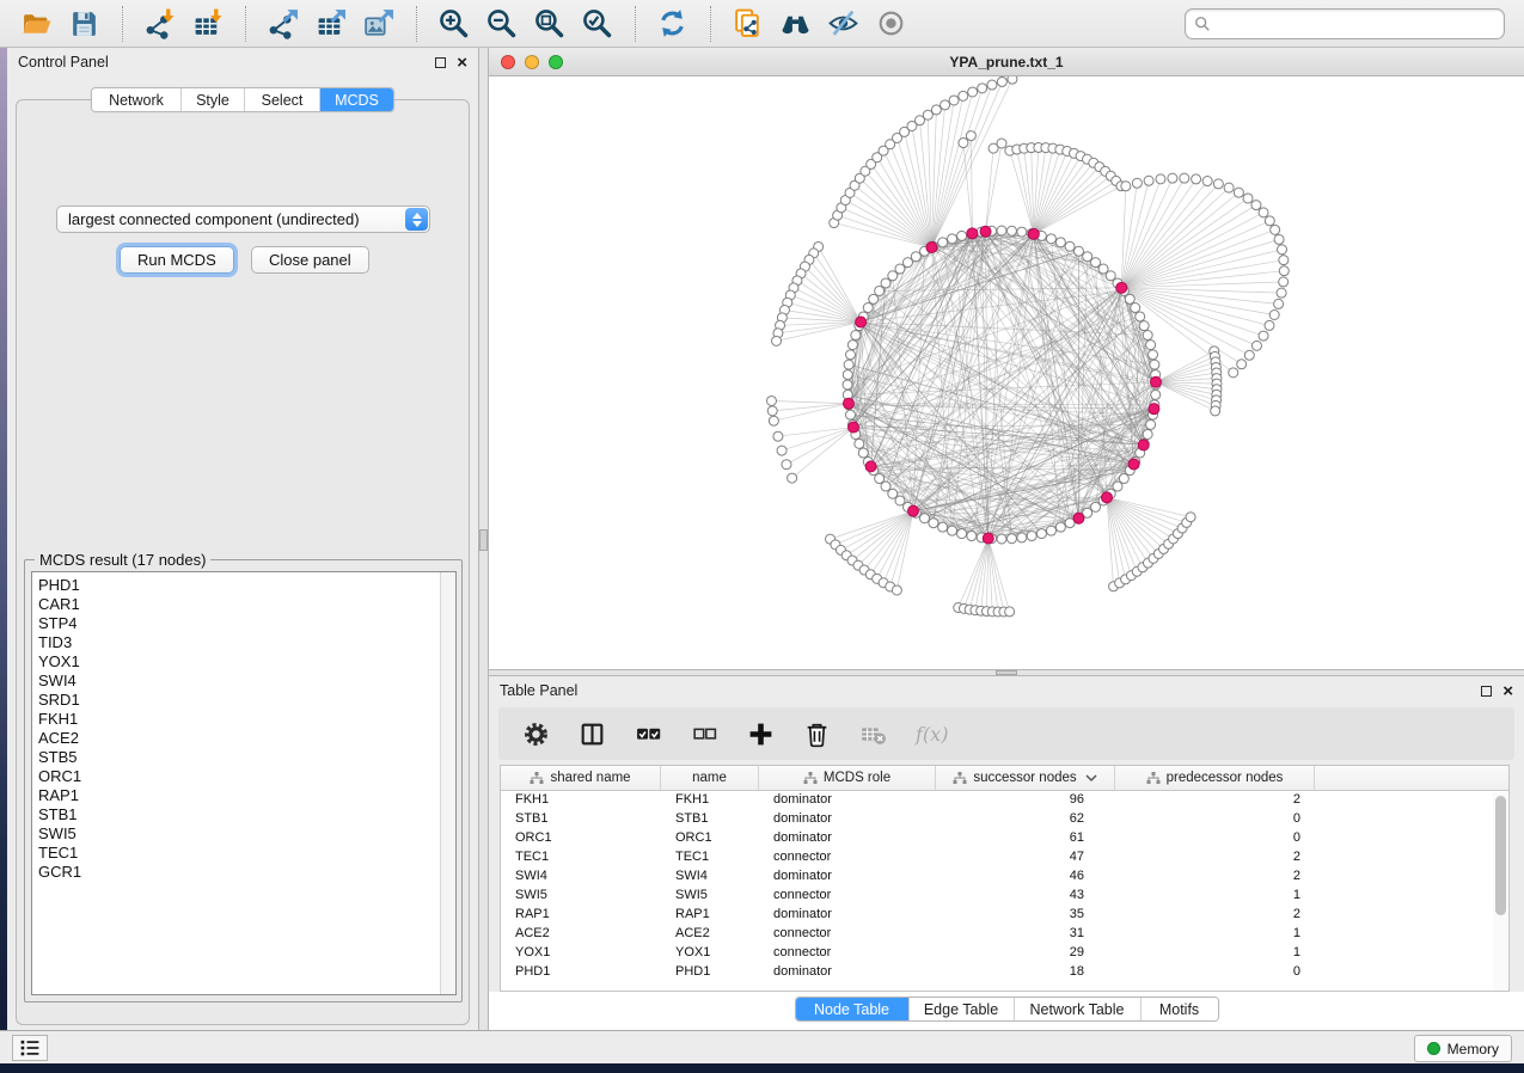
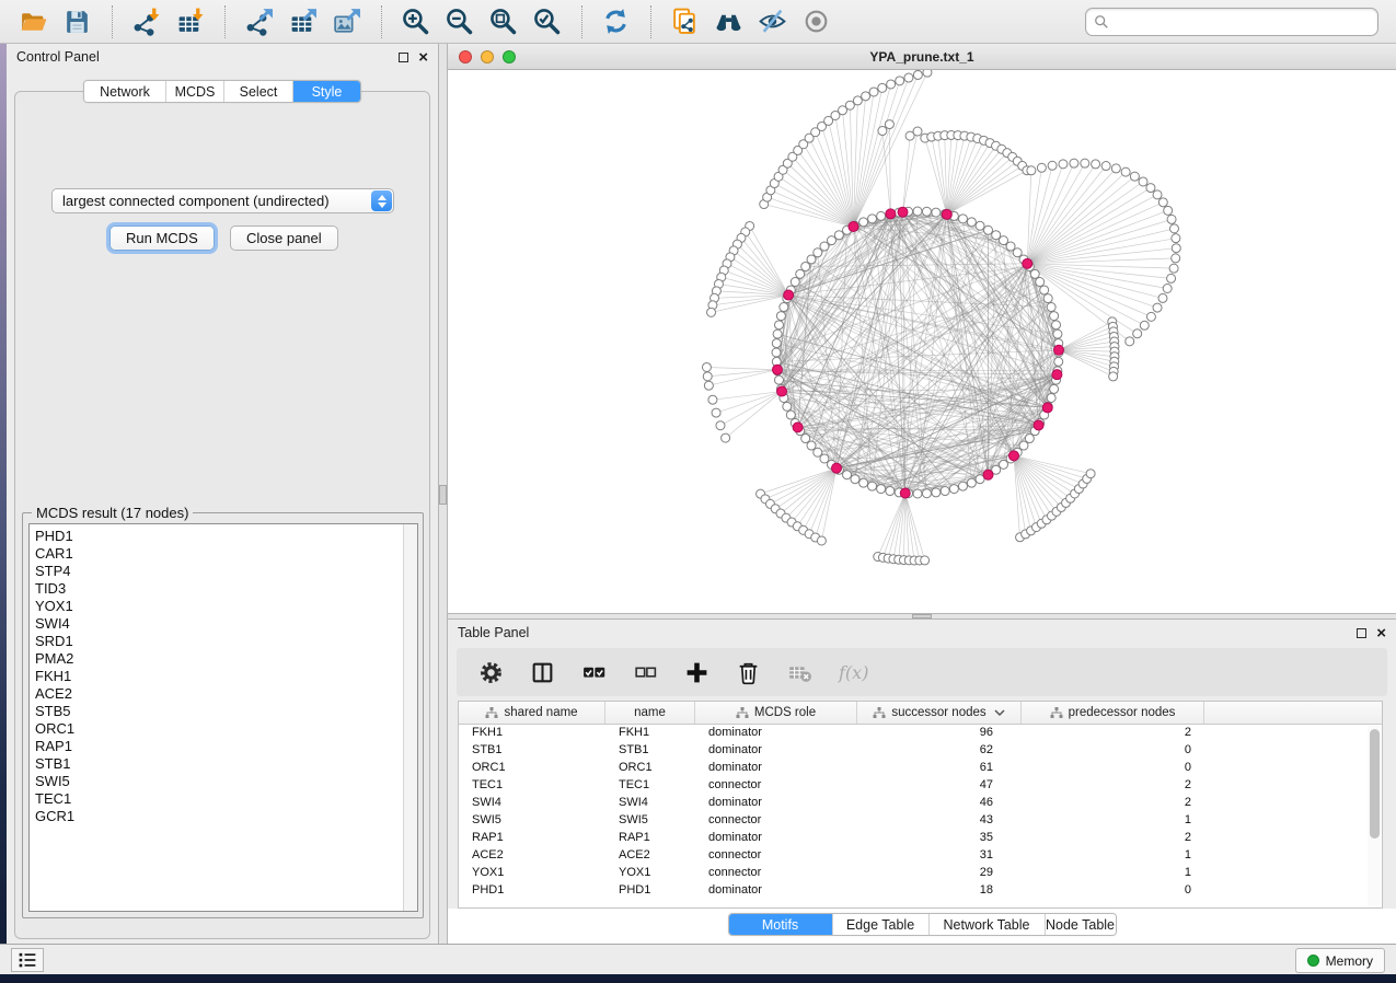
  Control Panel
  ×
  largest connected component (undirected)
  Run MCDS
  Close panel
  MCDS result (17 nodes)
  PHD1
  CAR1
  STP4
  TID3
  YOX1
  SWI4
  SRD1
+ PMA2
  FKH1
  ACE2
  STB5
  ORC1
  RAP1
  STB1
  SWI5
  TEC1
  GCR1
  Network
- Style
+ MCDS
  Select
- MCDS
+ Style
  YPA_prune.txt_1
  Table Panel
  ×
  f(x)
  shared name
  name
  MCDS role
  successor nodes
  predecessor nodes
  FKH1
  FKH1
  dominator
  96
  2
  STB1
  STB1
  dominator
  62
  0
  ORC1
  ORC1
  dominator
  61
  0
  TEC1
  TEC1
  connector
  47
  2
  SWI4
  SWI4
  dominator
  46
  2
  SWI5
  SWI5
  connector
  43
  1
  RAP1
  RAP1
  dominator
  35
  2
  ACE2
  ACE2
  connector
  31
  1
  YOX1
  YOX1
  connector
  29
  1
  PHD1
  PHD1
  dominator
  18
  0
- Node Table
+ Motifs
  Edge Table
  Network Table
- Motifs
+ Node Table
  Memory
